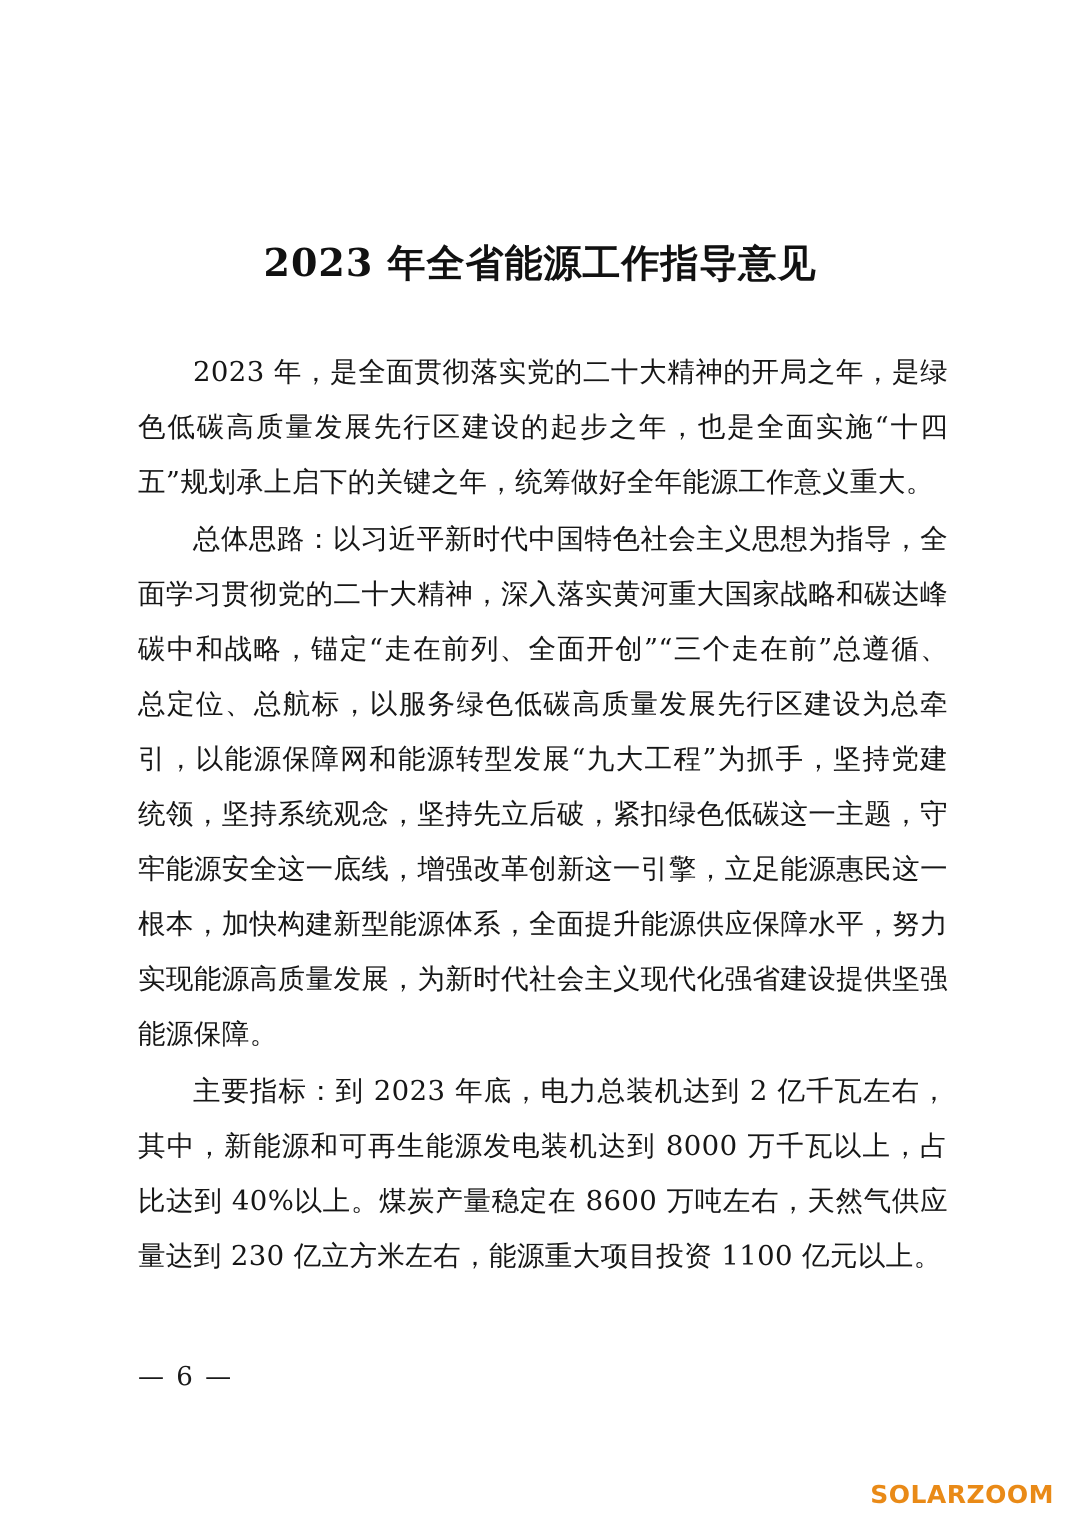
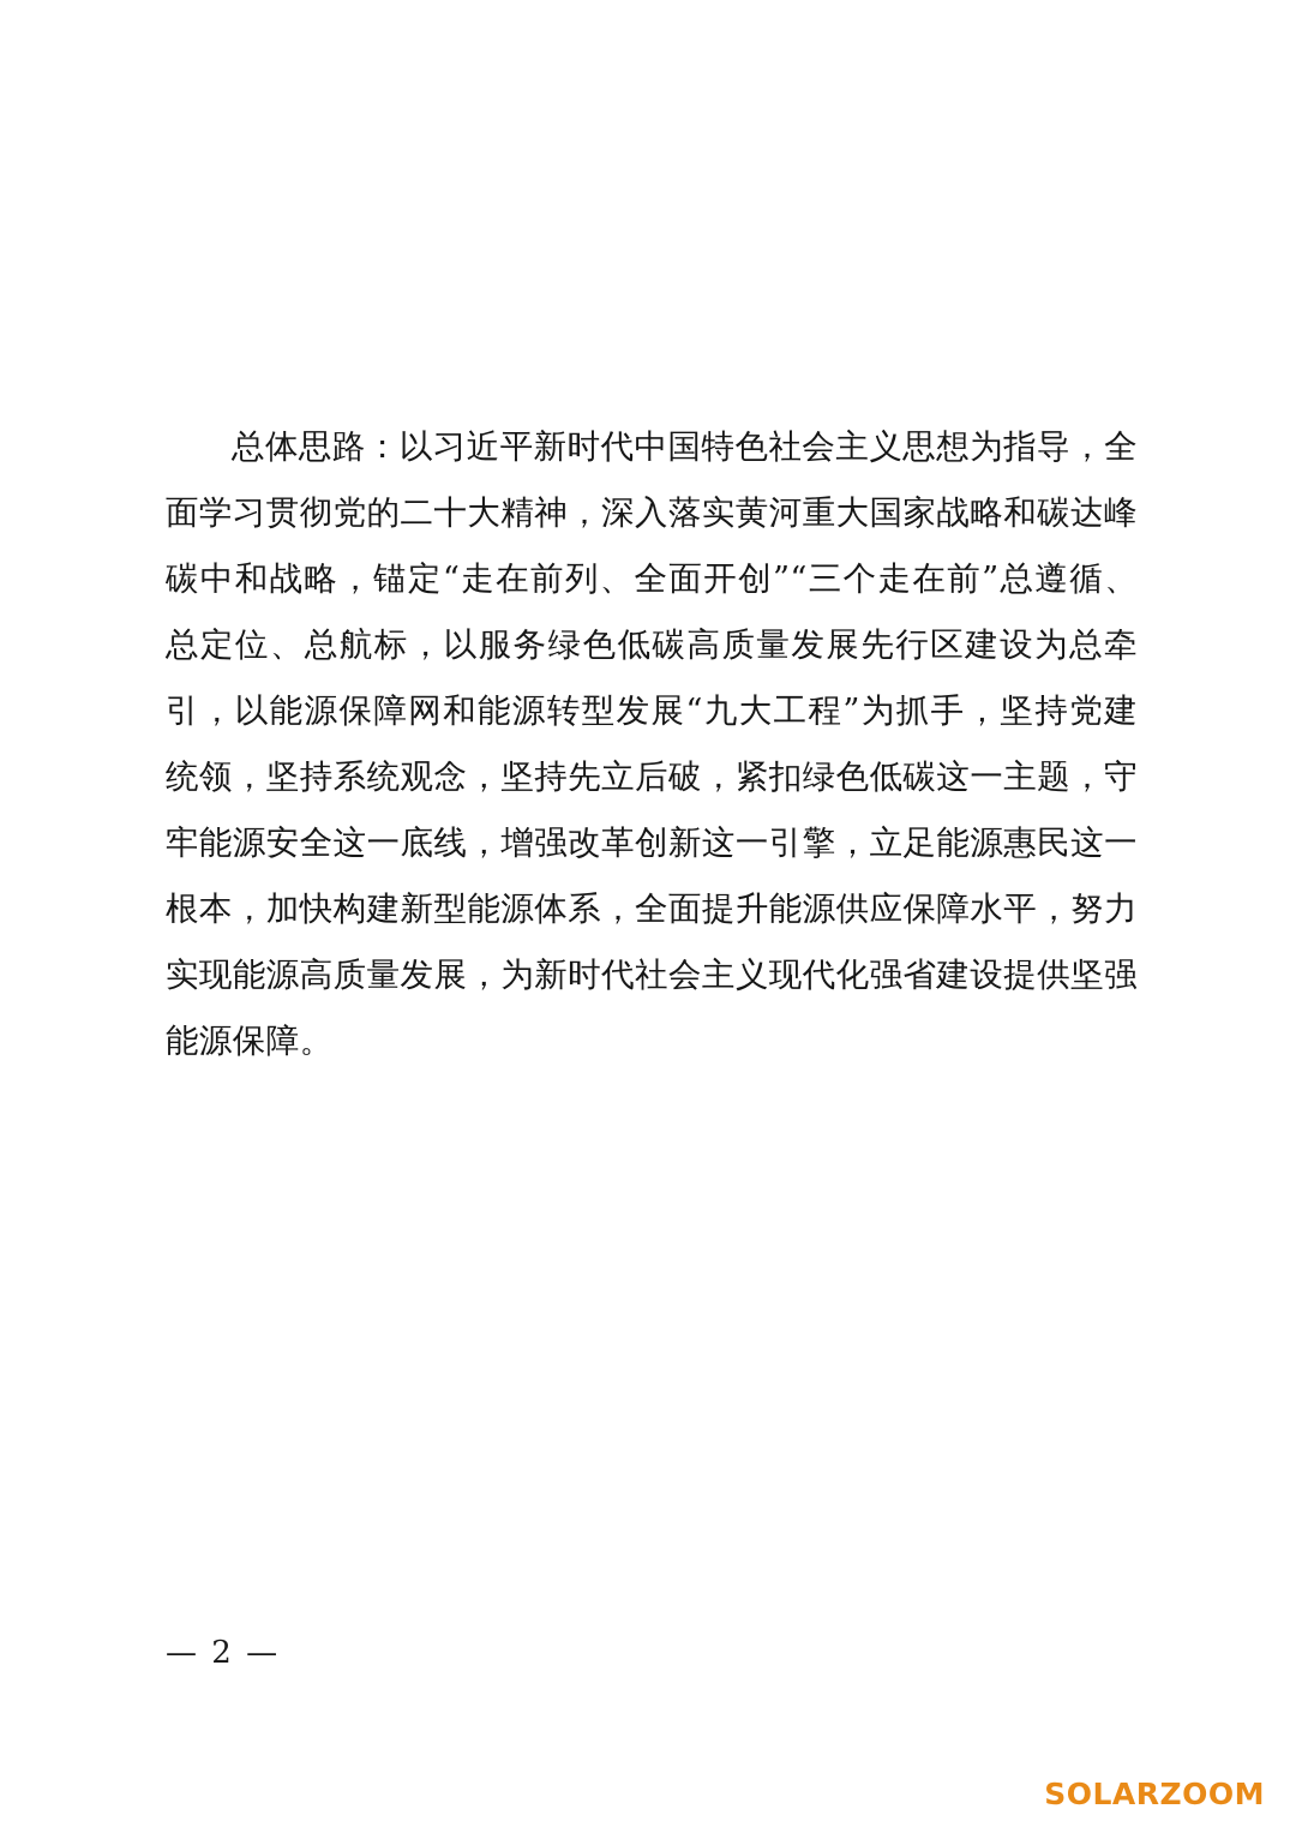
- 2023 年全省能源工作指导意见
- 2023 年，是全面贯彻落实党的二十大精神的开局之年，是绿色低碳高质量发展先行区建设的起步之年，也是全面实施“十四五”规划承上启下的关键之年，统筹做好全年能源工作意义重大。
  总体思路：以习近平新时代中国特色社会主义思想为指导，全面学习贯彻党的二十大精神，深入落实黄河重大国家战略和碳达峰碳中和战略，锚定“走在前列、全面开创”“三个走在前”总遵循、总定位、总航标，以服务绿色低碳高质量发展先行区建设为总牵引，以能源保障网和能源转型发展“九大工程”为抓手，坚持党建统领，坚持系统观念，坚持先立后破，紧扣绿色低碳这一主题，守牢能源安全这一底线，增强改革创新这一引擎，立足能源惠民这一根本，加快构建新型能源体系，全面提升能源供应保障水平，努力实现能源高质量发展，为新时代社会主义现代化强省建设提供坚强能源保障。
- 主要指标：到 2023 年底，电力总装机达到 2 亿千瓦左右，其中，新能源和可再生能源发电装机达到 8000 万千瓦以上，占比达到 40%以上。煤炭产量稳定在 8600 万吨左右，天然气供应量达到 230 亿立方米左右，能源重大项目投资 1100 亿元以上。
- — 6 —
+ — 2 —
  SOLARZOOM
